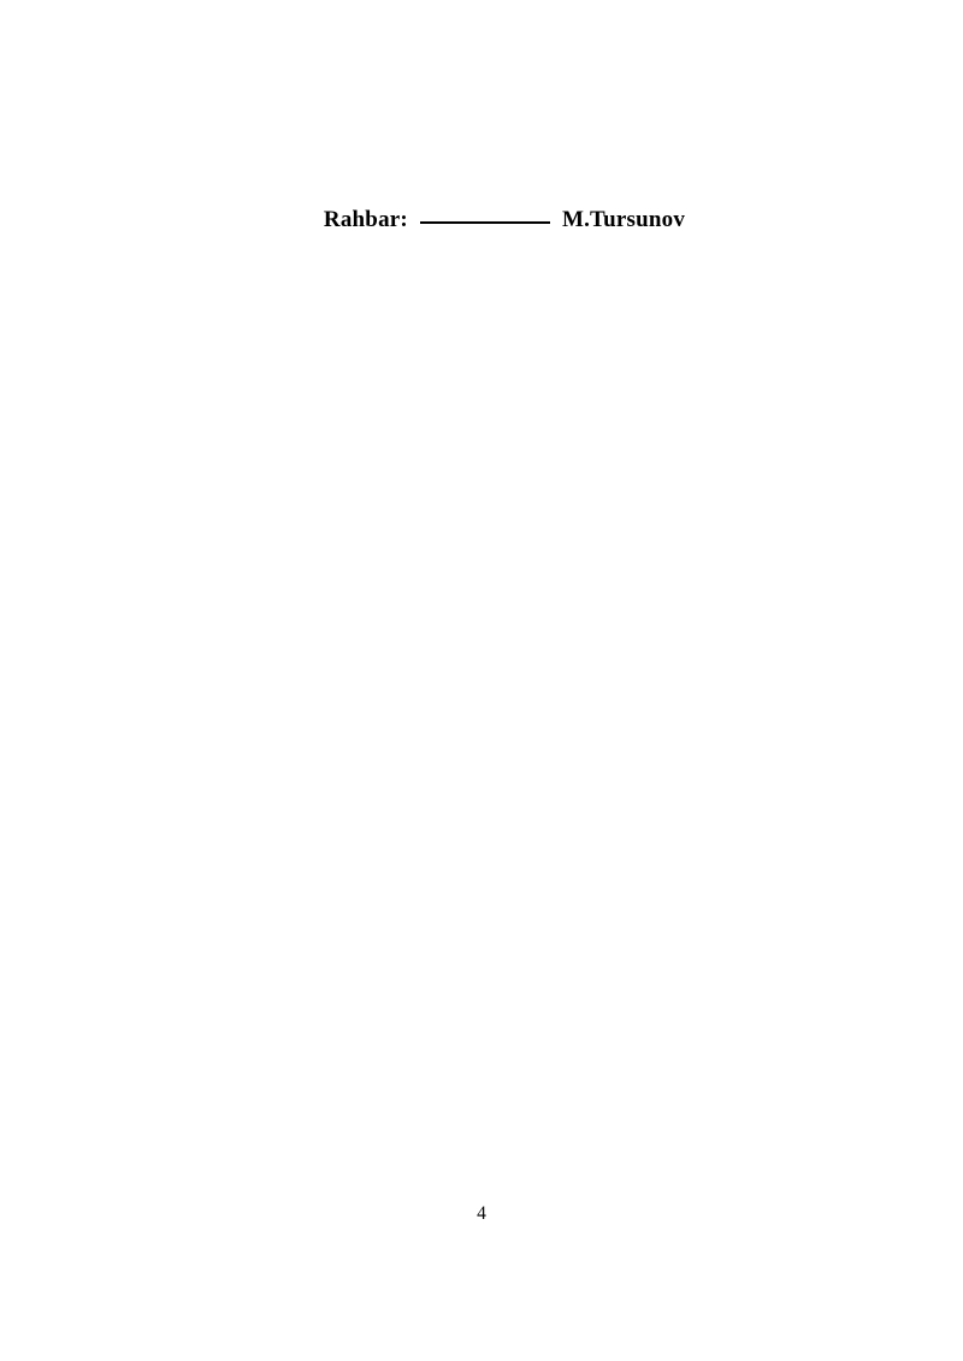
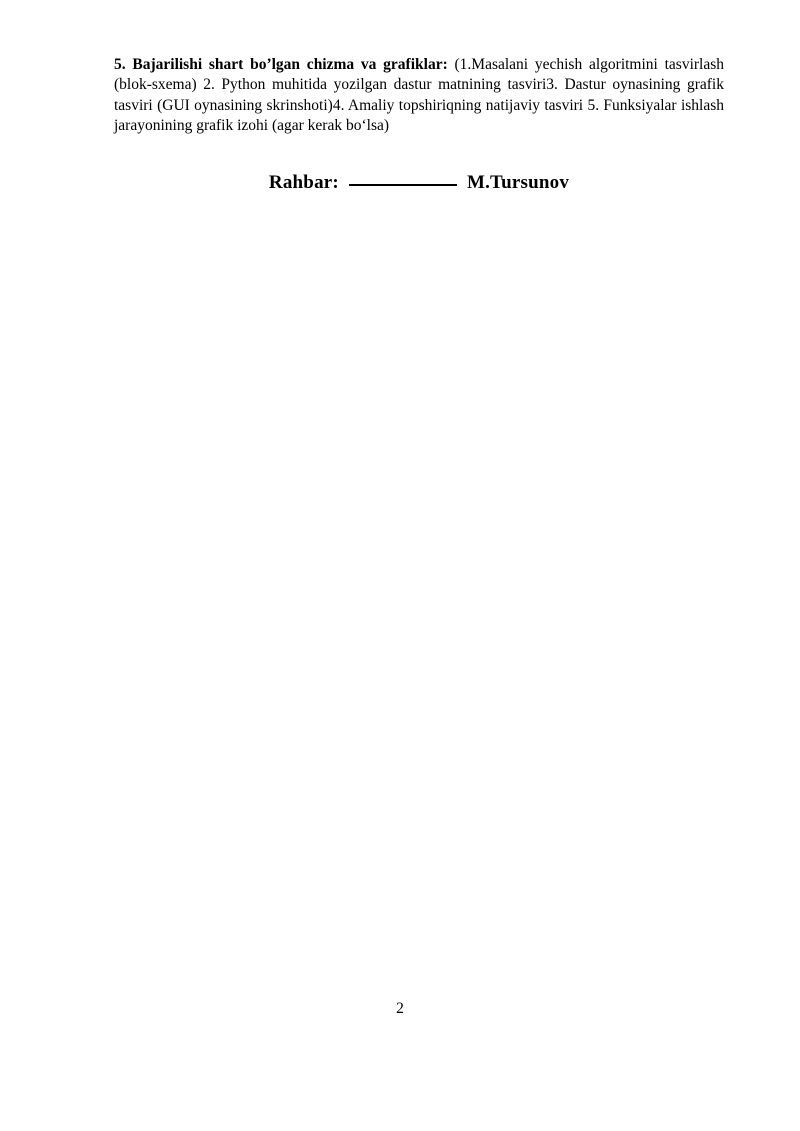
+ 5. Bajarilishi shart bo’lgan chizma va grafiklar: (1.Masalani yechish algoritmini tasvirlash (blok-sxema) 2. Python muhitida yozilgan dastur matnining tasviri3. Dastur oynasining grafik tasviri (GUI oynasining skrinshoti)4. Amaliy topshiriqning natijaviy tasviri 5. Funksiyalar ishlash jarayonining grafik izohi (agar kerak bo‘lsa)
  Rahbar: M.Tursunov
- 4
+ 2
